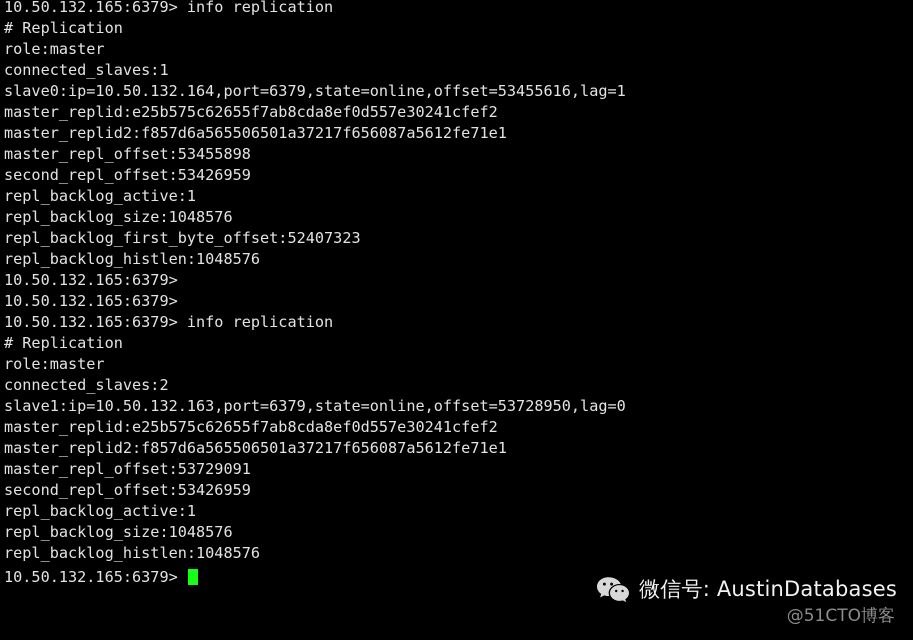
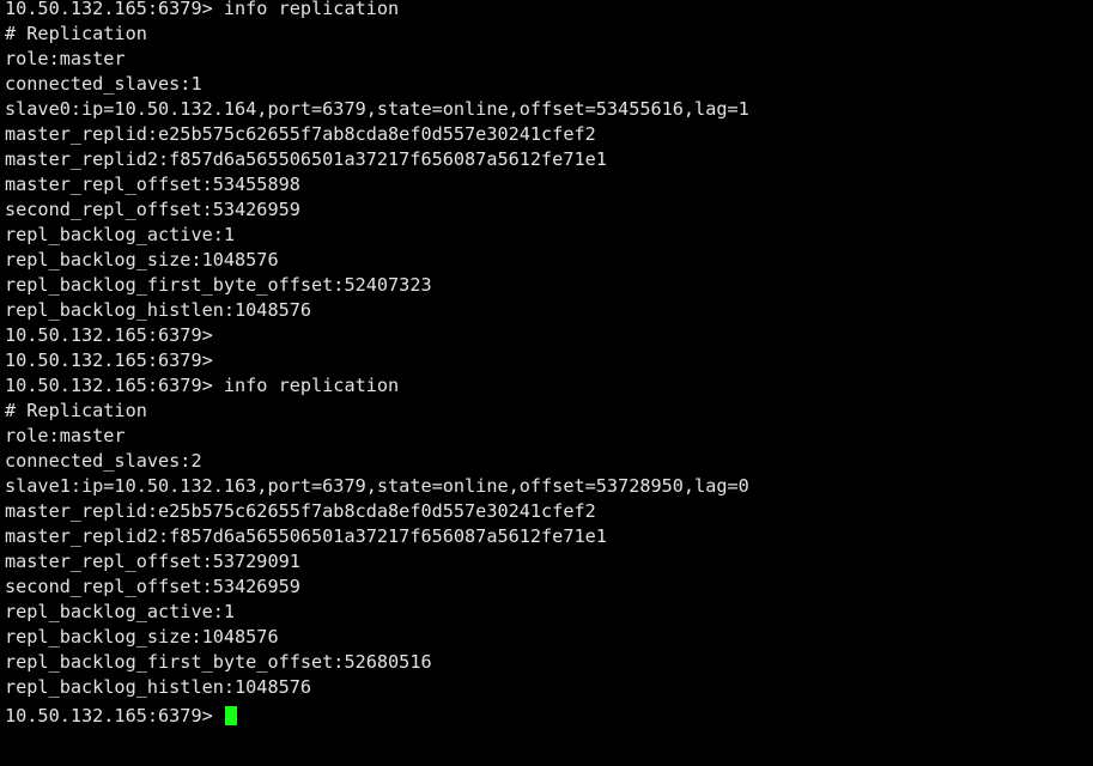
  10.50.132.165:6379> info replication
  # Replication
  role:master
  connected_slaves:1
  slave0:ip=10.50.132.164,port=6379,state=online,offset=53455616,lag=1
  master_replid:e25b575c62655f7ab8cda8ef0d557e30241cfef2
  master_replid2:f857d6a565506501a37217f656087a5612fe71e1
  master_repl_offset:53455898
  second_repl_offset:53426959
  repl_backlog_active:1
  repl_backlog_size:1048576
  repl_backlog_first_byte_offset:52407323
  repl_backlog_histlen:1048576
  10.50.132.165:6379>
  10.50.132.165:6379>
  10.50.132.165:6379> info replication
  # Replication
  role:master
  connected_slaves:2
  slave1:ip=10.50.132.163,port=6379,state=online,offset=53728950,lag=0
  master_replid:e25b575c62655f7ab8cda8ef0d557e30241cfef2
  master_replid2:f857d6a565506501a37217f656087a5612fe71e1
  master_repl_offset:53729091
  second_repl_offset:53426959
  repl_backlog_active:1
  repl_backlog_size:1048576
+ repl_backlog_first_byte_offset:52680516
  repl_backlog_histlen:1048576
  10.50.132.165:6379>
- 微信号: AustinDatabases
- @51CTO博客
